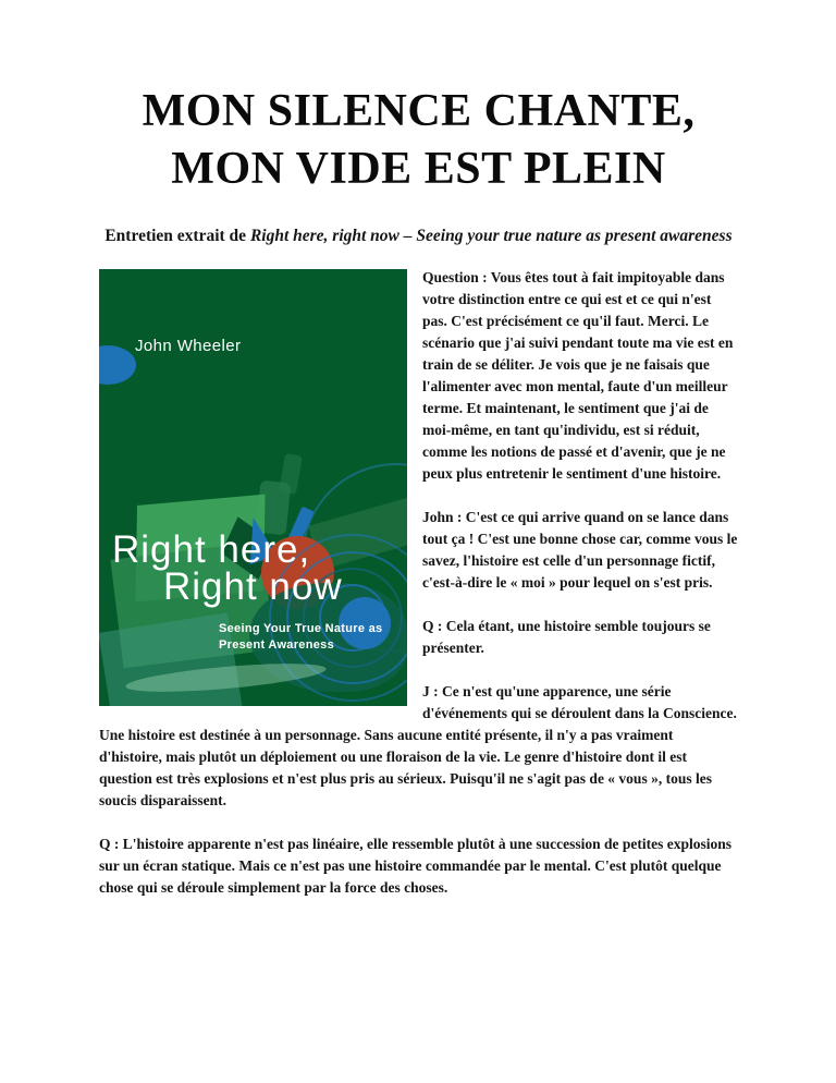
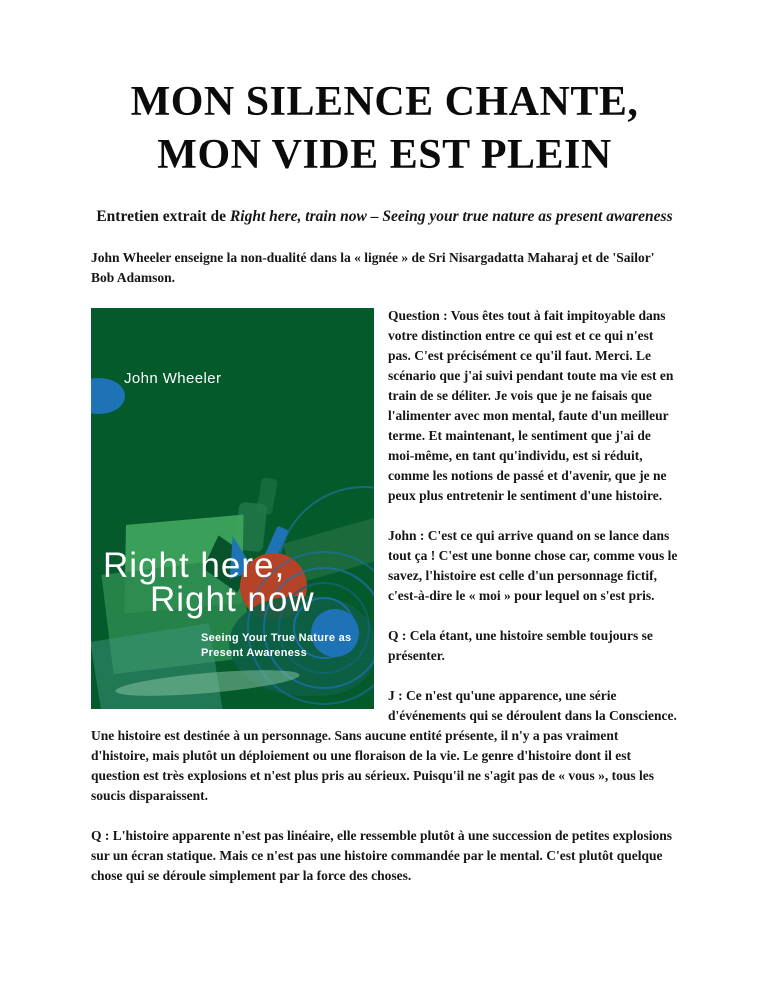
  MON SILENCE CHANTE,
  MON VIDE EST PLEIN
- Entretien extrait de Right here, right now – Seeing your true nature as present awareness
+ Entretien extrait de Right here, train now – Seeing your true nature as present awareness
+ John Wheeler enseigne la non-dualité dans la « lignée » de Sri Nisargadatta Maharaj et de 'Sailor' Bob Adamson.
  John Wheeler
  Right here,
  Right now
  Seeing Your True Nature as
  Present Awareness
  Question : Vous êtes tout à fait impitoyable dans votre distinction entre ce qui est et ce qui n'est pas. C'est précisément ce qu'il faut. Merci. Le scénario que j'ai suivi pendant toute ma vie est en train de se déliter. Je vois que je ne faisais que l'alimenter avec mon mental, faute d'un meilleur terme. Et maintenant, le sentiment que j'ai de moi-même, en tant qu'individu, est si réduit, comme les notions de passé et d'avenir, que je ne peux plus entretenir le sentiment d'une histoire.
  John : C'est ce qui arrive quand on se lance dans tout ça ! C'est une bonne chose car, comme vous le savez, l'histoire est celle d'un personnage fictif, c'est-à-dire le « moi » pour lequel on s'est pris.
  Q : Cela étant, une histoire semble toujours se présenter.
  J : Ce n'est qu'une apparence, une série d'événements qui se déroulent dans la Conscience. Une histoire est destinée à un personnage. Sans aucune entité présente, il n'y a pas vraiment d'histoire, mais plutôt un déploiement ou une floraison de la vie. Le genre d'histoire dont il est question est très explosions et n'est plus pris au sérieux. Puisqu'il ne s'agit pas de « vous », tous les soucis disparaissent.
  Q : L'histoire apparente n'est pas linéaire, elle ressemble plutôt à une succession de petites explosions sur un écran statique. Mais ce n'est pas une histoire commandée par le mental. C'est plutôt quelque chose qui se déroule simplement par la force des choses.
